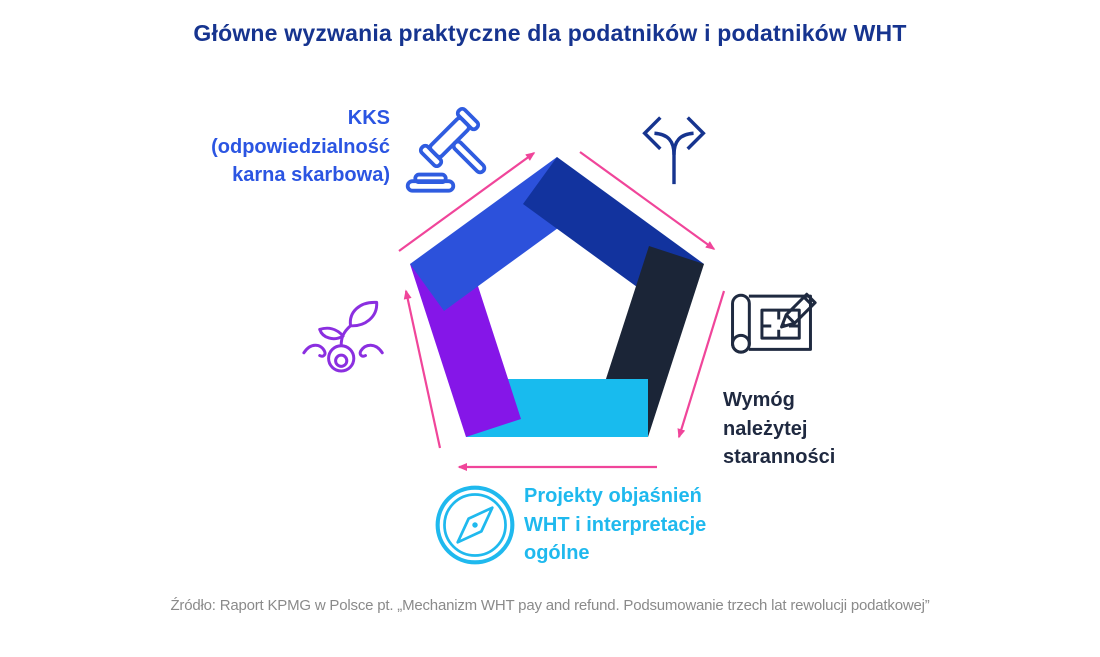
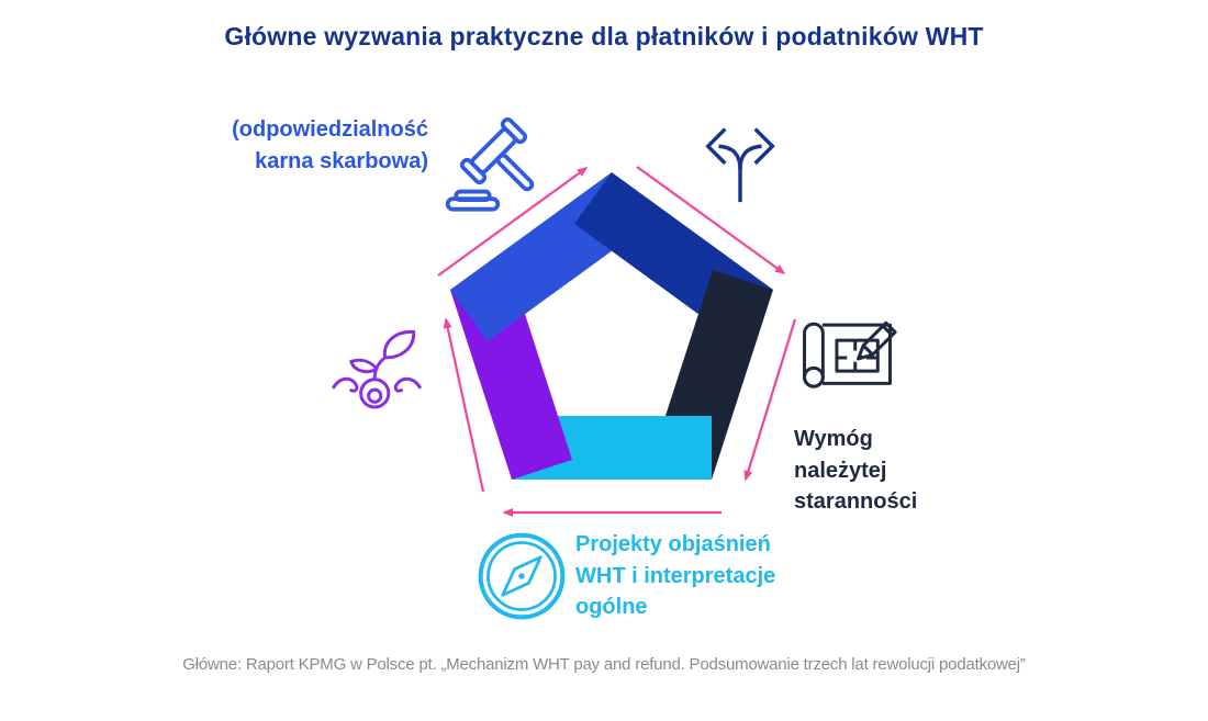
- Główne wyzwania praktyczne dla podatników i podatników WHT
+ Główne wyzwania praktyczne dla płatników i podatników WHT
- KKS
  (odpowiedzialność
  karna skarbowa)
  Wymóg
  należytej
  staranności
  Projekty objaśnień
  WHT i interpretacje
  ogólne
- Źródło: Raport KPMG w Polsce pt. „Mechanizm WHT pay and refund. Podsumowanie trzech lat rewolucji podatkowej”
+ Główne: Raport KPMG w Polsce pt. „Mechanizm WHT pay and refund. Podsumowanie trzech lat rewolucji podatkowej”
